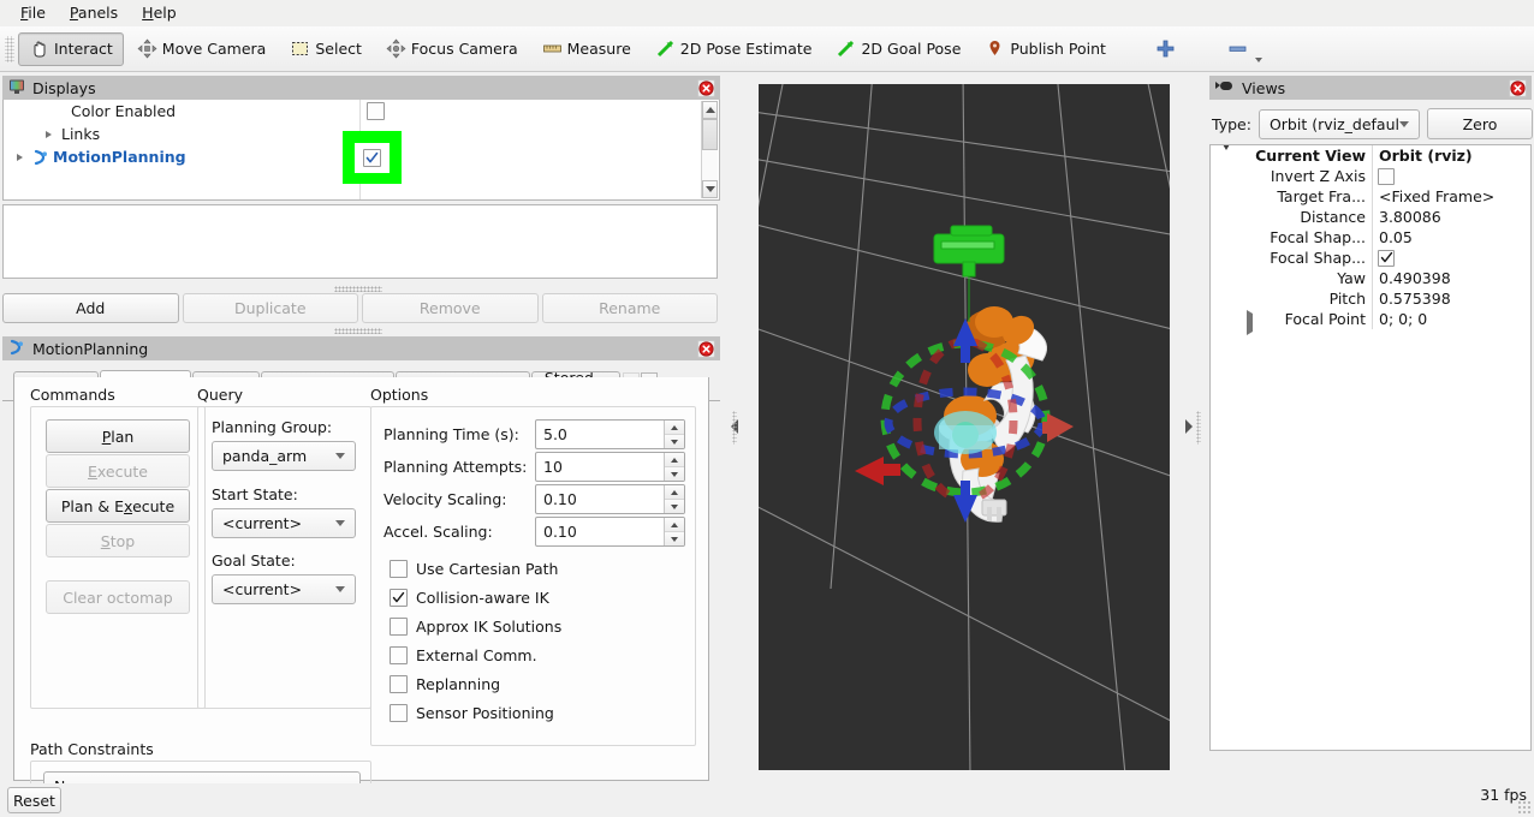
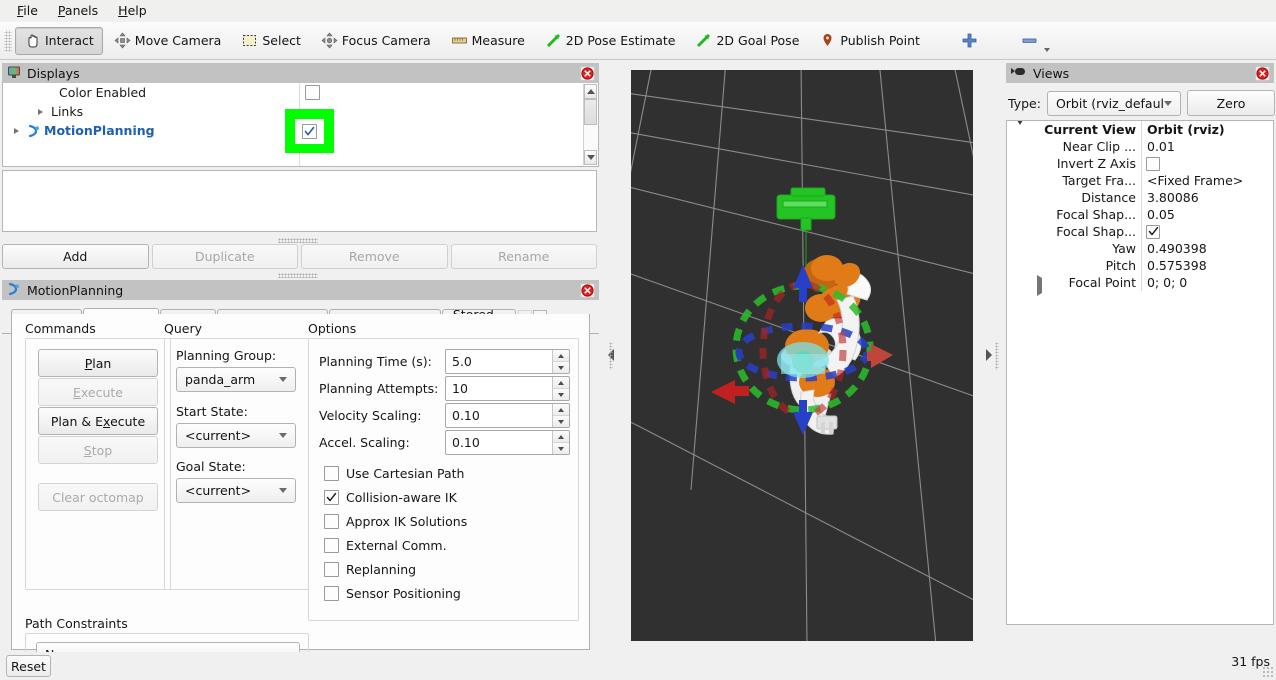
  File
  Panels
  Help
  Interact
  Move Camera
  Select
  Focus Camera
  Measure
  2D Pose Estimate
  2D Goal Pose
  Publish Point
  Displays
  Color Enabled
  Links
  MotionPlanning
  Add
  Duplicate
  Remove
  Rename
  MotionPlanning
  Commands
  Plan
  Execute
  Plan & Execute
  Stop
  Clear octomap
  Query
  Planning Group:
  panda_arm
  Start State:
  <current>
  Goal State:
  <current>
  Options
  Planning Time (s):
  5.0
  Planning Attempts:
  10
  Velocity Scaling:
  0.10
  Accel. Scaling:
  0.10
  Use Cartesian Path
  Collision-aware IK
  Approx IK Solutions
  External Comm.
  Replanning
  Sensor Positioning
  Path Constraints
  Views
  Type:
  Orbit (rviz_defaul
  Zero
  Current View
  Orbit (rviz)
+ Near Clip ...
+ 0.01
  Invert Z Axis
  Target Fra...
  <Fixed Frame>
  Distance
  3.80086
  Focal Shap...
  0.05
  Focal Shap...
  Yaw
  0.490398
  Pitch
  0.575398
  Focal Point
  0; 0; 0
  31 fps
  Reset
